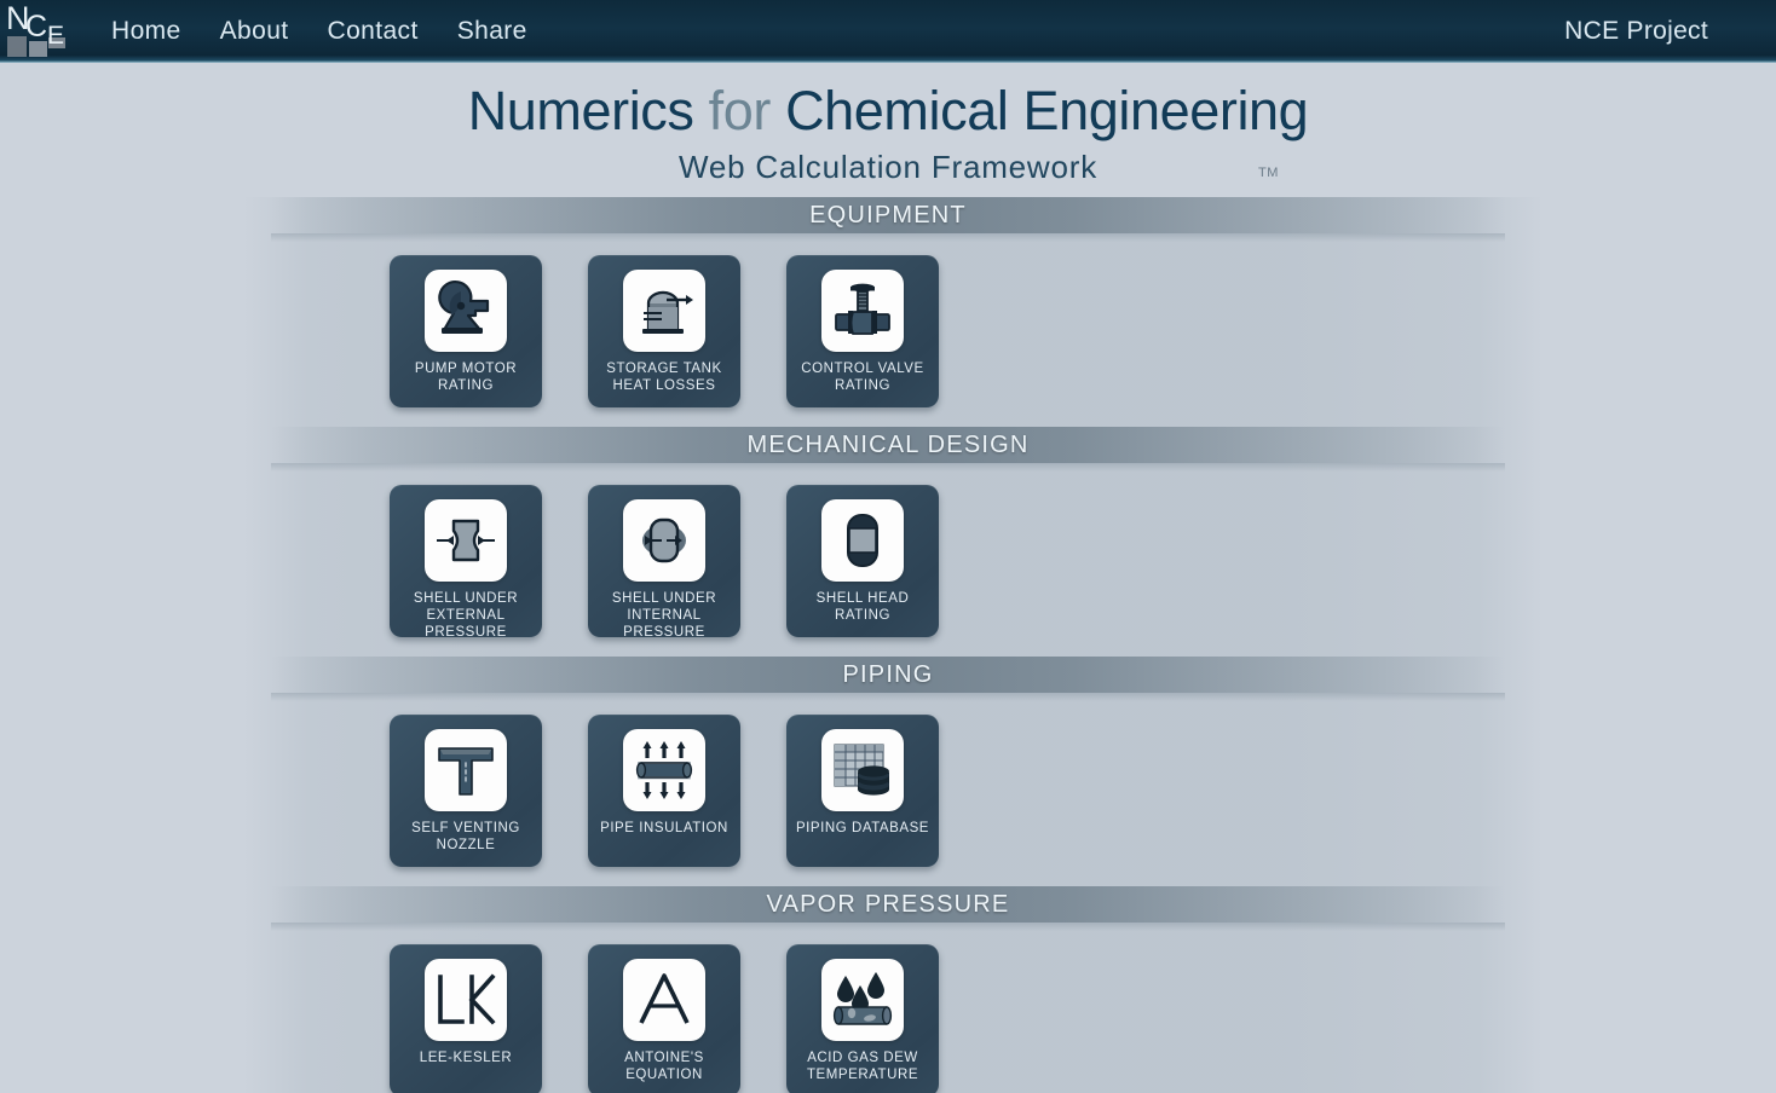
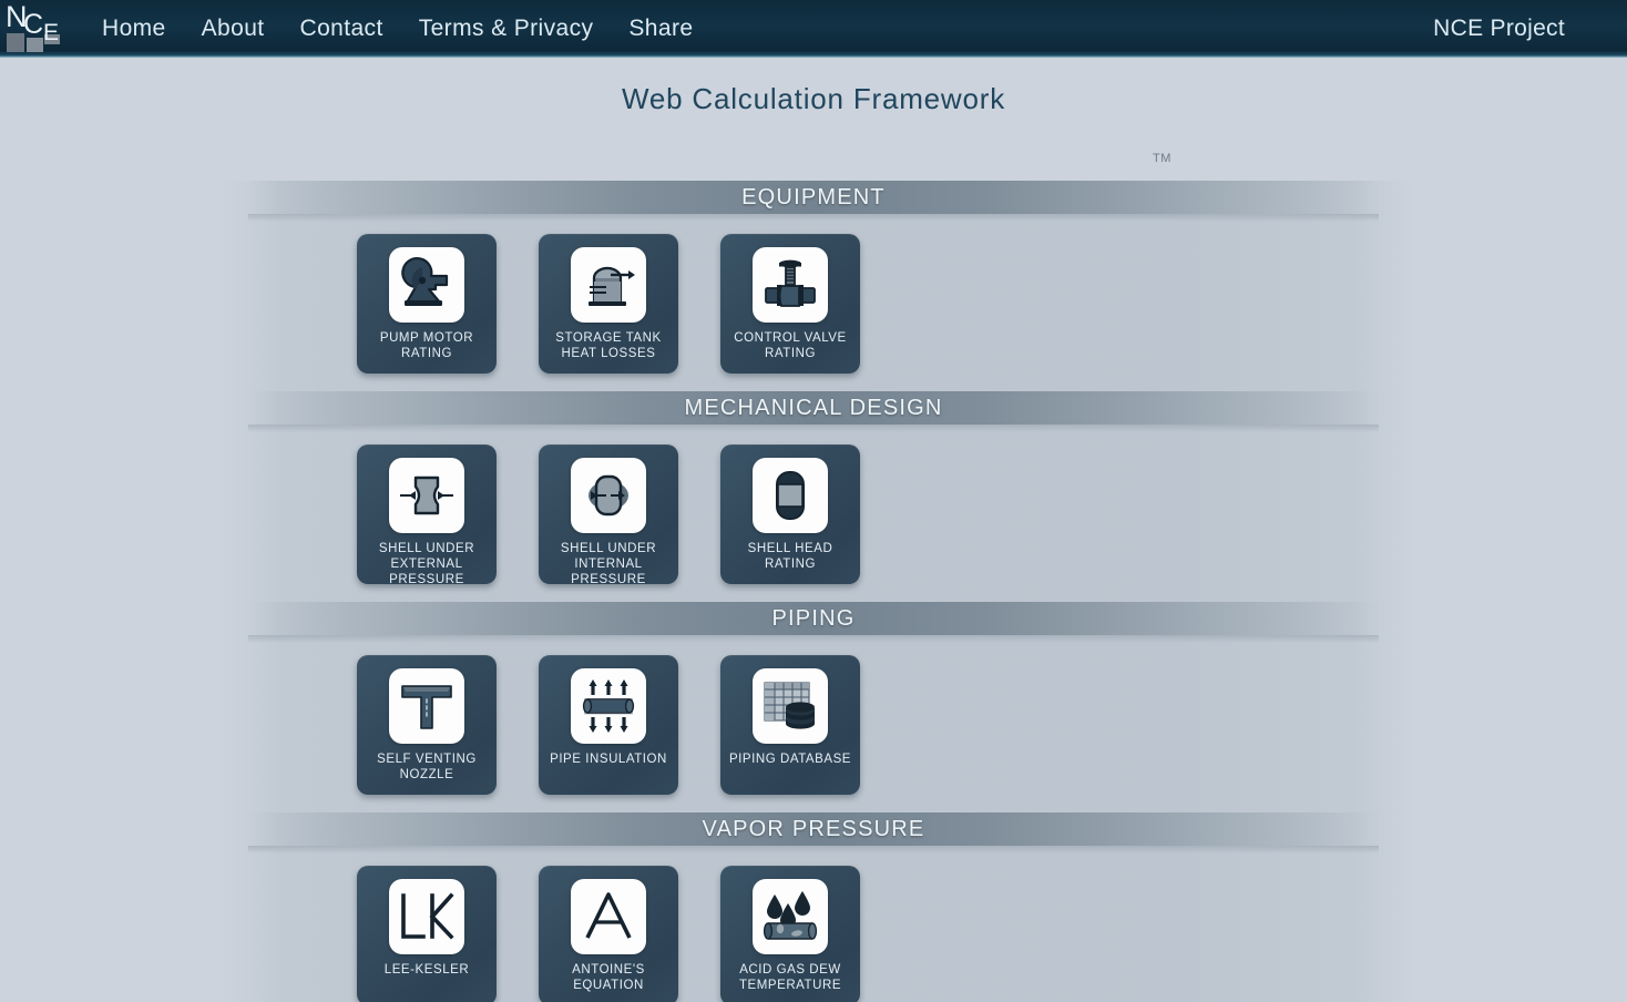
  N
  C
  E
  Home
  About
  Contact
+ Terms & Privacy
  Share
  NCE Project
- Numerics for Chemical Engineering
  Web Calculation Framework
  TM
  EQUIPMENT
  PUMP MOTOR RATING
  STORAGE TANK HEAT LOSSES
  CONTROL VALVE RATING
  MECHANICAL DESIGN
  SHELL UNDER EXTERNAL PRESSURE
  SHELL UNDER INTERNAL PRESSURE
  SHELL HEAD RATING
  PIPING
  SELF VENTING NOZZLE
  PIPE INSULATION
  PIPING DATABASE
  VAPOR PRESSURE
  LEE-KESLER
  ANTOINE'S EQUATION
  ACID GAS DEW TEMPERATURE
